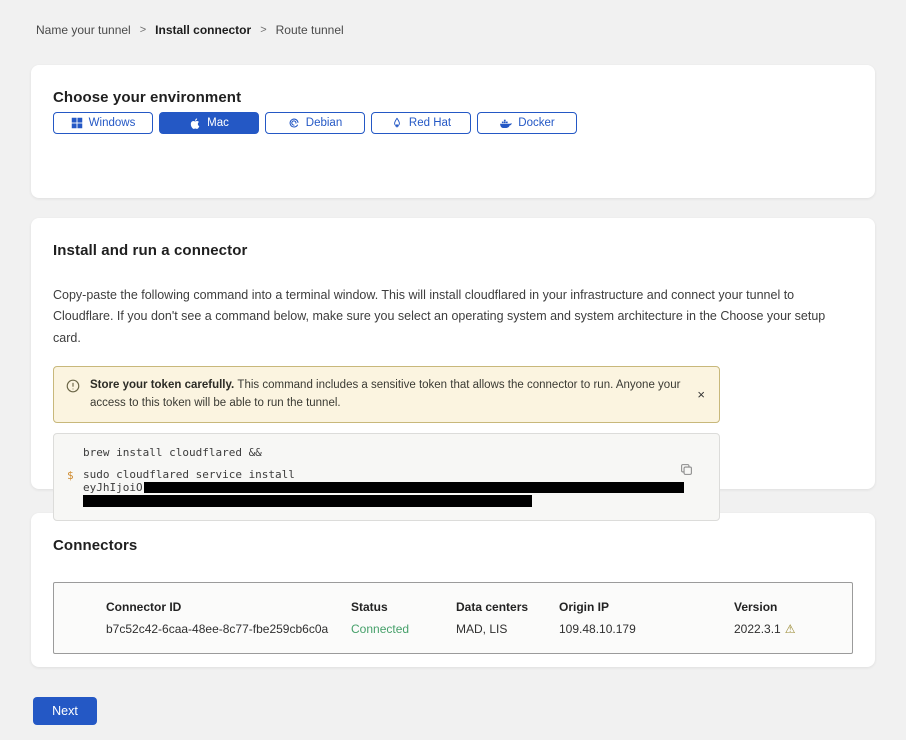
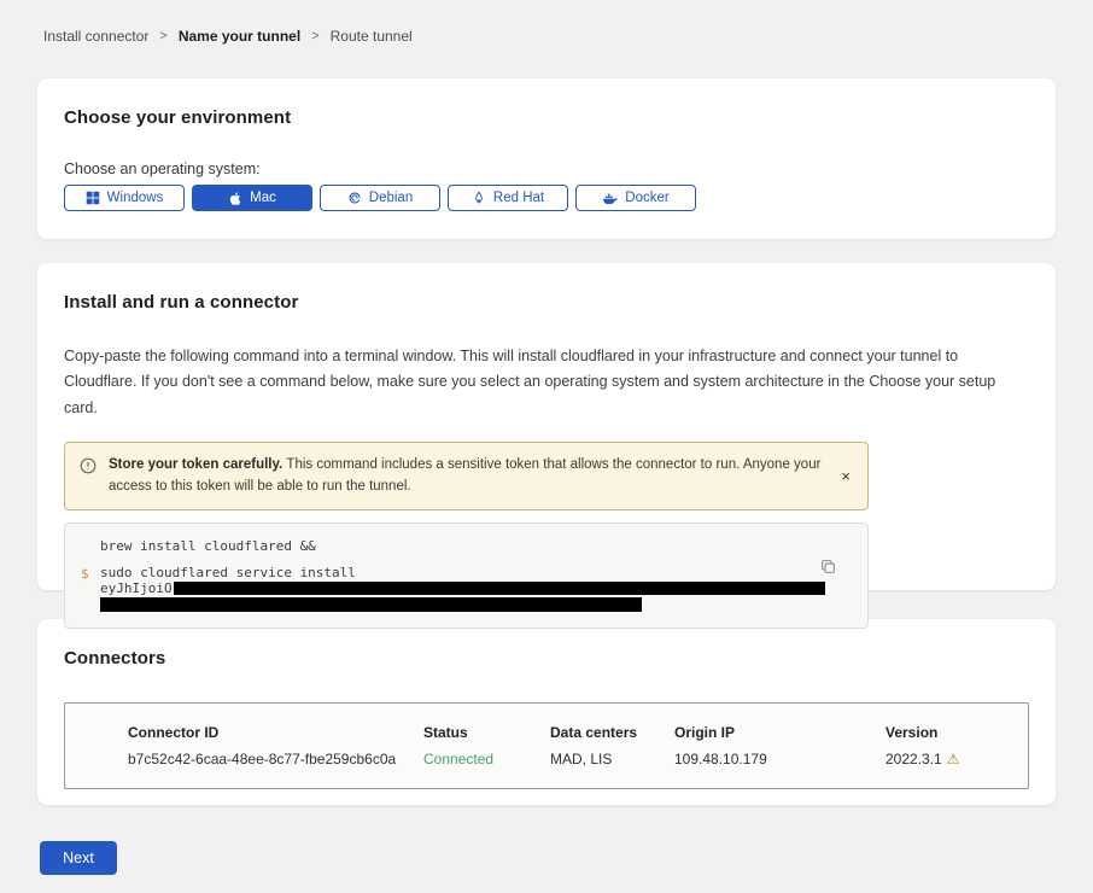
- Name your tunnel
+ Install connector
  >
- Install connector
+ Name your tunnel
  >
  Route tunnel
  Choose your environment
+ Choose an operating system:
  Windows
  Mac
  Debian
  Red Hat
  Docker
  Install and run a connector
  Copy-paste the following command into a terminal window. This will install cloudflared in your infrastructure and connect your tunnel to Cloudflare. If you don't see a command below, make sure you select an operating system and system architecture in the Choose your setup card.
  Store your token carefully. This command includes a sensitive token that allows the connector to run. Anyone your access to this token will be able to run the tunnel.
  ×
  brew install cloudflared &&
  $
  sudo cloudflared service install
  eyJhIjoiO
  Connectors
  Connector ID
  Status
  Data centers
  Origin IP
  Version
  b7c52c42-6caa-48ee-8c77-fbe259cb6c0a
  Connected
  MAD, LIS
  109.48.10.179
  2022.3.1
  ⚠
  Next
